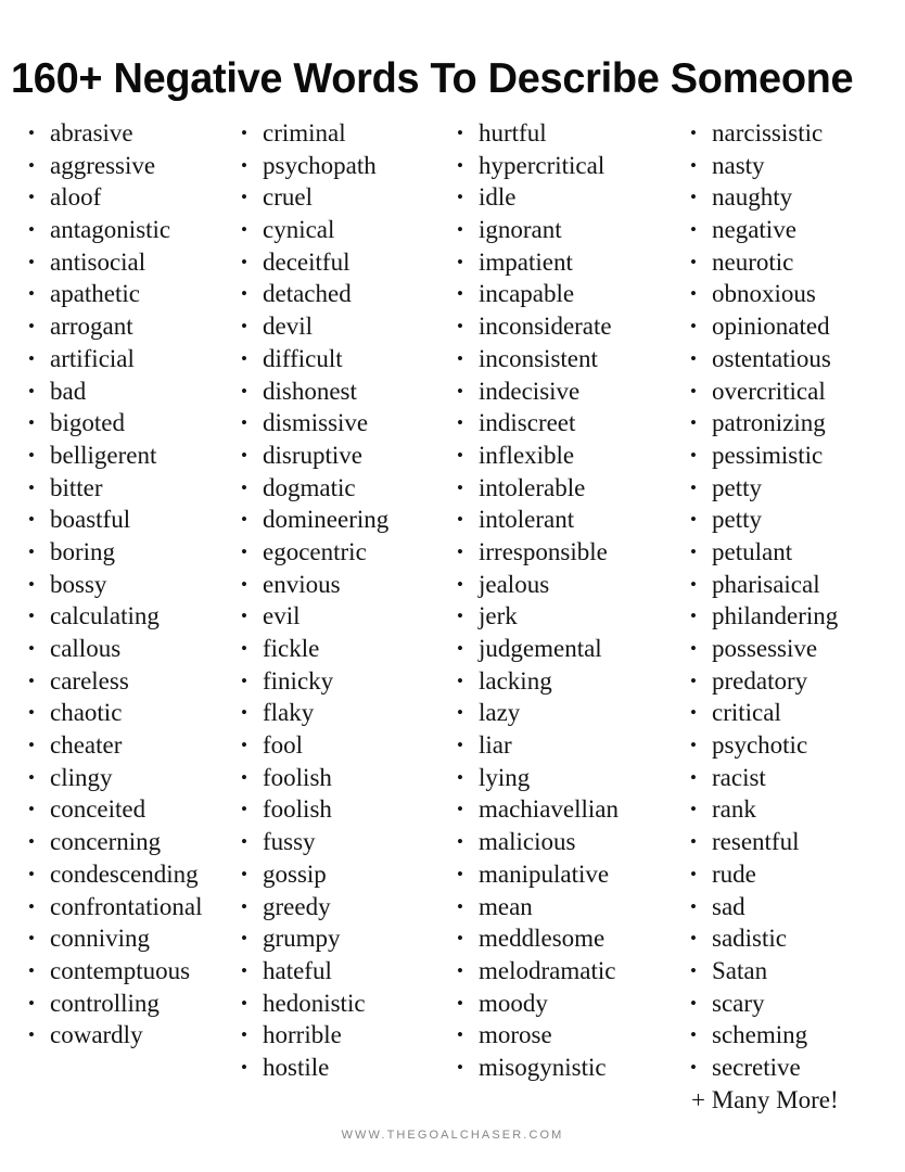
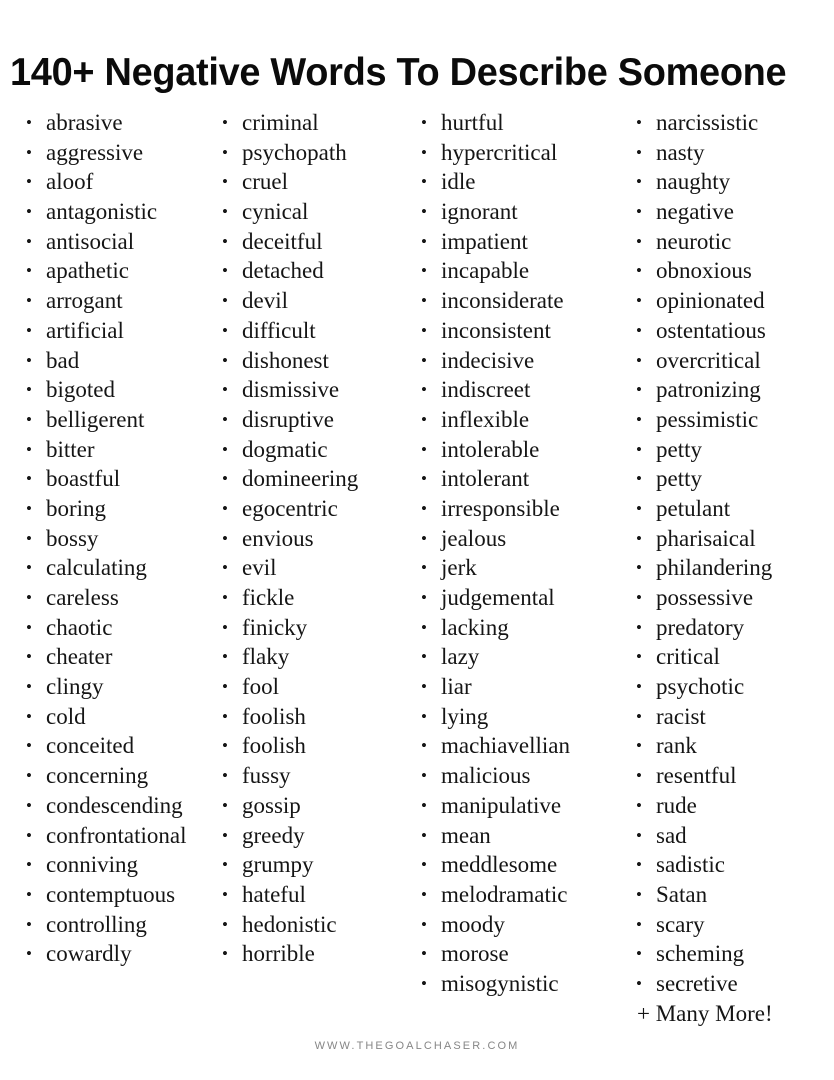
- 160+ Negative Words To Describe Someone
+ 140+ Negative Words To Describe Someone
  abrasive
  aggressive
  aloof
  antagonistic
  antisocial
  apathetic
  arrogant
  artificial
  bad
  bigoted
  belligerent
  bitter
  boastful
  boring
  bossy
  calculating
- callous
  careless
  chaotic
  cheater
  clingy
+ cold
  conceited
  concerning
  condescending
  confrontational
  conniving
  contemptuous
  controlling
  cowardly
  criminal
  psychopath
  cruel
  cynical
  deceitful
  detached
  devil
  difficult
  dishonest
  dismissive
  disruptive
  dogmatic
  domineering
  egocentric
  envious
  evil
  fickle
  finicky
  flaky
  fool
  foolish
  foolish
  fussy
  gossip
  greedy
  grumpy
  hateful
  hedonistic
  horrible
- hostile
  hurtful
  hypercritical
  idle
  ignorant
  impatient
  incapable
  inconsiderate
  inconsistent
  indecisive
  indiscreet
  inflexible
  intolerable
  intolerant
  irresponsible
  jealous
  jerk
  judgemental
  lacking
  lazy
  liar
  lying
  machiavellian
  malicious
  manipulative
  mean
  meddlesome
  melodramatic
  moody
  morose
  misogynistic
  narcissistic
  nasty
  naughty
  negative
  neurotic
  obnoxious
  opinionated
  ostentatious
  overcritical
  patronizing
  pessimistic
  petty
  petty
  petulant
  pharisaical
  philandering
  possessive
  predatory
  critical
  psychotic
  racist
  rank
  resentful
  rude
  sad
  sadistic
  Satan
  scary
  scheming
  secretive
  + Many More!
  WWW.THEGOALCHASER.COM
